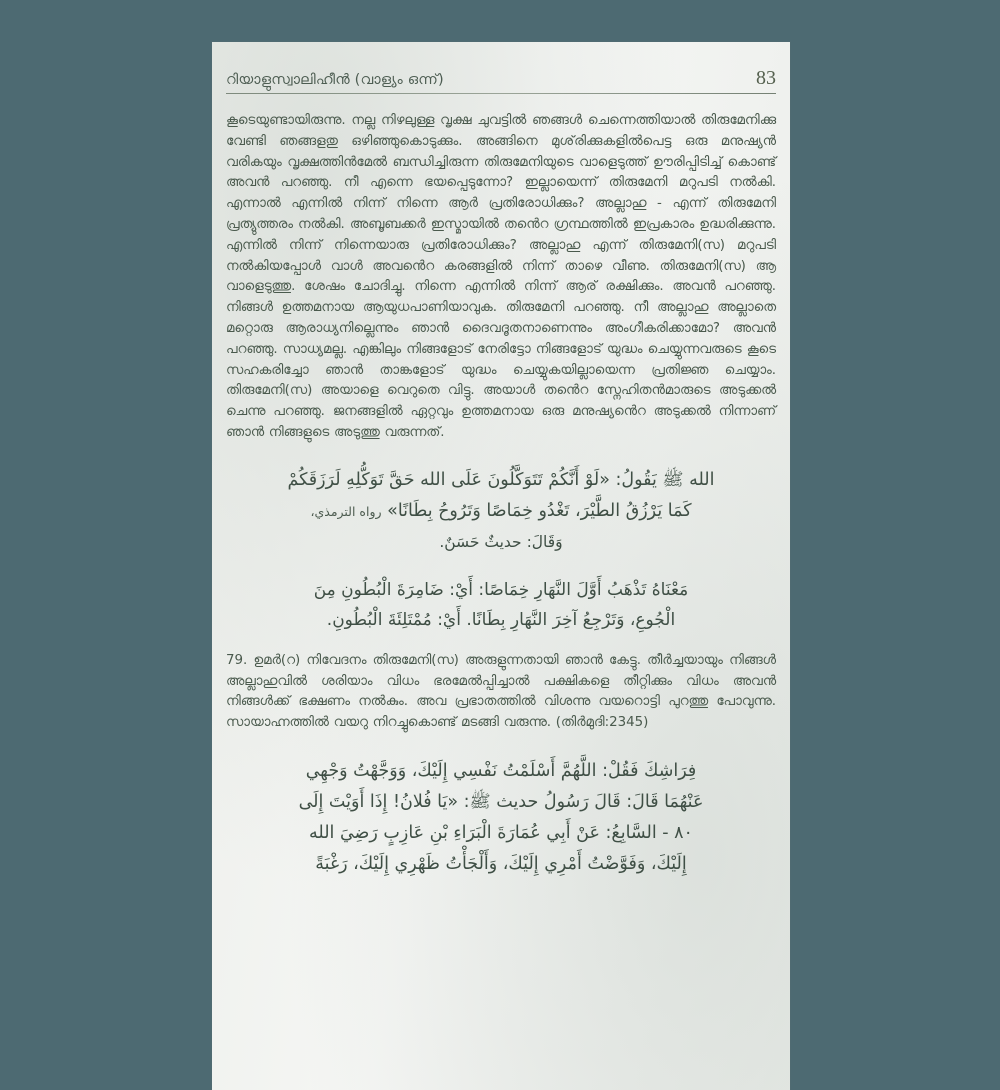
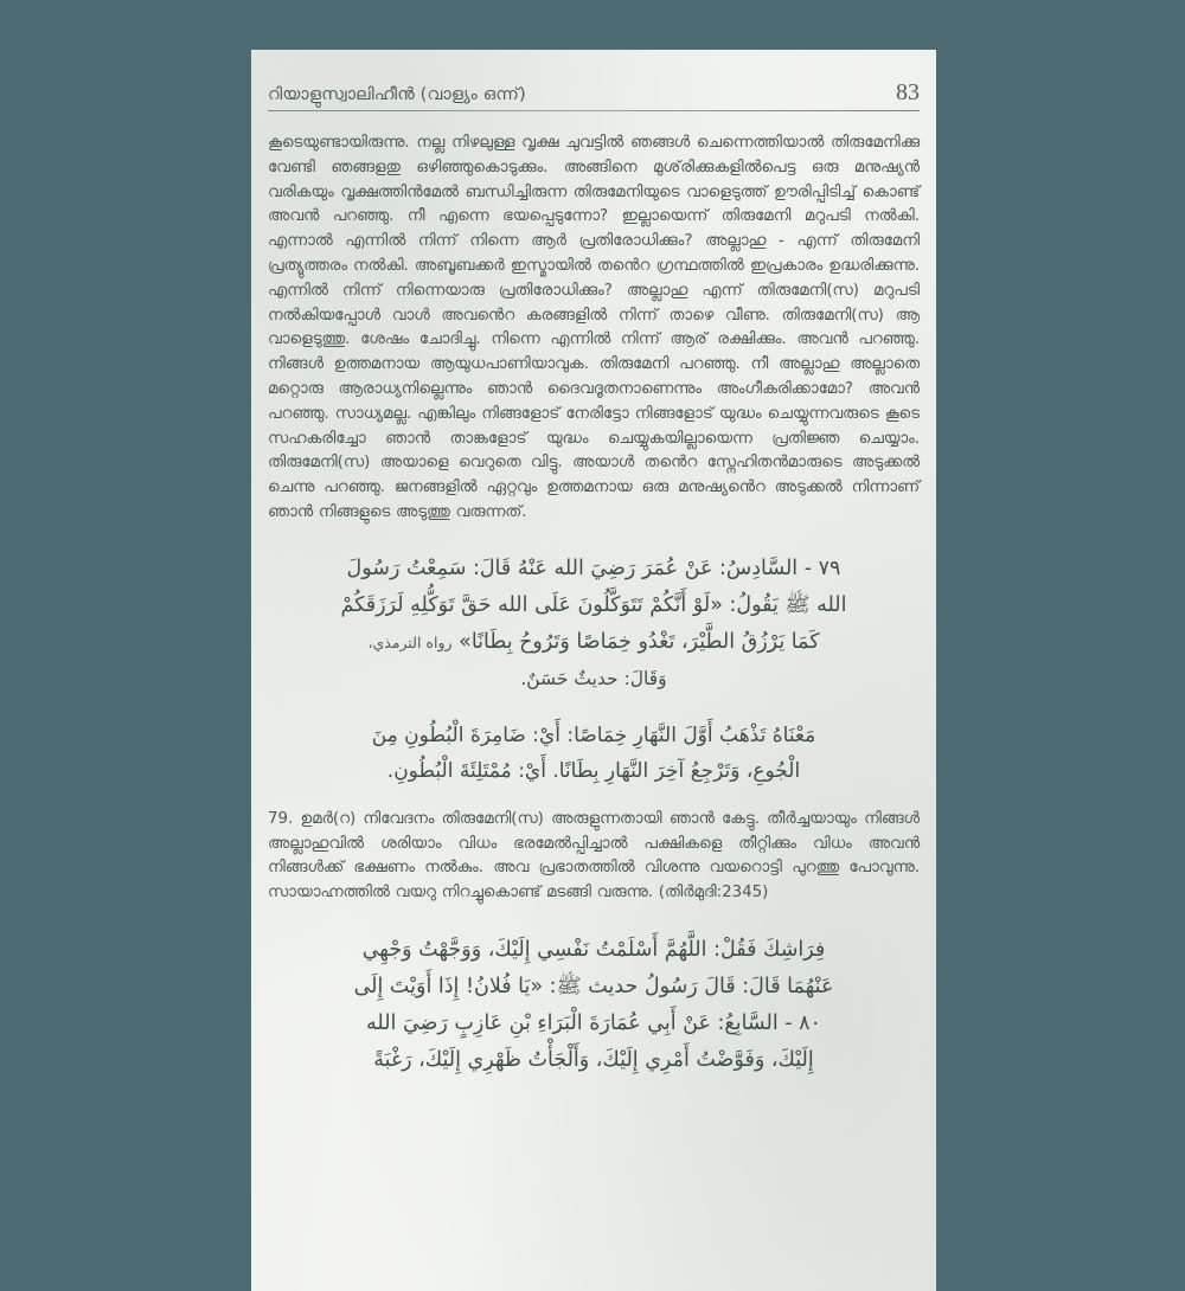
  റിയാളുസ്വാലിഹീൻ (വാള്യം ഒന്ന്)
  83
  കൂടെയുണ്ടായിരുന്നു. നല്ല നിഴലുള്ള വൃക്ഷ ചുവട്ടിൽ ഞങ്ങൾ ചെന്നെത്തിയാൽ തിരുമേനിക്കു വേണ്ടി ഞങ്ങളതു ഒഴിഞ്ഞുകൊടുക്കും. അങ്ങിനെ മുശ്‌രിക്കുകളിൽപെട്ട ഒരു മനുഷ്യൻ വരികയും വൃക്ഷത്തിൻമേൽ ബന്ധിച്ചിരുന്ന തിരുമേനിയുടെ വാളെടുത്ത് ഊരിപ്പിടിച്ച് കൊണ്ട് അവൻ പറഞ്ഞു. നീ എന്നെ ഭയപ്പെടുന്നോ? ഇല്ലായെന്ന് തിരുമേനി മറുപടി നൽകി. എന്നാൽ എന്നിൽ നിന്ന് നിന്നെ ആർ പ്രതിരോധിക്കും? അല്ലാഹു - എന്ന് തിരുമേനി പ്രത്യുത്തരം നൽകി. അബൂബക്കർ ഇസ്മായിൽ തൻെറ ഗ്രന്ഥത്തിൽ ഇപ്രകാരം ഉദ്ധരിക്കുന്നു. എന്നിൽ നിന്ന് നിന്നെയാരു പ്രതിരോധിക്കും? അല്ലാഹു എന്ന് തിരുമേനി(സ) മറുപടി നൽകിയപ്പോൾ വാൾ അവൻെറ കരങ്ങളിൽ നിന്ന് താഴെ വീണു. തിരുമേനി(സ) ആ വാളെടുത്തു. ശേഷം ചോദിച്ചു. നിന്നെ എന്നിൽ നിന്ന് ആര് രക്ഷിക്കും. അവൻ പറഞ്ഞു. നിങ്ങൾ ഉത്തമനായ ആയുധപാണിയാവുക. തിരുമേനി പറഞ്ഞു. നീ അല്ലാഹു അല്ലാതെ മറ്റൊരു ആരാധ്യനില്ലെന്നും ഞാൻ ദൈവദൂതനാണെന്നും അംഗീകരിക്കാമോ? അവൻ പറഞ്ഞു. സാധ്യമല്ല. എങ്കിലും നിങ്ങളോട് നേരിട്ടോ നിങ്ങളോട് യുദ്ധം ചെയ്യുന്നവരുടെ കൂടെ സഹകരിച്ചോ ഞാൻ താങ്കളോട് യുദ്ധം ചെയ്യുകയില്ലായെന്ന പ്രതിജ്ഞ ചെയ്യാം. തിരുമേനി(സ) അയാളെ വെറുതെ വിട്ടു. അയാൾ തൻെറ സ്നേഹിതൻമാരുടെ അടുക്കൽ ചെന്നു പറഞ്ഞു. ജനങ്ങളിൽ ഏറ്റവും ഉത്തമനായ ഒരു മനുഷ്യൻെറ അടുക്കൽ നിന്നാണ് ഞാൻ നിങ്ങളുടെ അടുത്തു വരുന്നത്.
+ ٧٩ - السَّادِسُ: عَنْ عُمَرَ رَضِيَ الله عَنْهُ قَالَ: سَمِعْتُ رَسُولَ
  الله ﷺ يَقُولُ: «لَوْ أَنَّكُمْ تَتَوَكَّلُونَ عَلَى الله حَقَّ تَوَكُّلِهِ لَرَزَقَكُمْ
  كَمَا يَرْزُقُ الطَّيْرَ، تَغْدُو خِمَاصًا وَتَرُوحُ بِطَانًا» رواه الترمذي،
  وَقَالَ: حديثٌ حَسَنٌ.
  مَعْنَاهُ تَذْهَبُ أَوَّلَ النَّهَارِ خِمَاصًا: أَيْ: ضَامِرَةَ الْبُطُونِ مِنَ
  الْجُوعِ، وَتَرْجِعُ آخِرَ النَّهَارِ بِطَانًا. أَيْ: مُمْتَلِئَةَ الْبُطُونِ.
  79. ഉമർ(റ) നിവേദനം തിരുമേനി(സ) അരുളുന്നതായി ഞാൻ കേട്ടു. തീർച്ചയായും നിങ്ങൾ അല്ലാഹുവിൽ ശരിയാം വിധം ഭരമേൽപ്പിച്ചാൽ പക്ഷികളെ തീറ്റിക്കും വിധം അവൻ നിങ്ങൾക്ക് ഭക്ഷണം നൽകും. അവ പ്രഭാതത്തിൽ വിശന്നു വയറൊട്ടി പുറത്തു പോവുന്നു. സായാഹ്നത്തിൽ വയറു നിറച്ചുകൊണ്ട് മടങ്ങി വരുന്നു. (തിർമുദി:2345)
  فِرَاشِكَ فَقُلْ: اللَّهُمَّ أَسْلَمْتُ نَفْسِي إِلَيْكَ، وَوَجَّهْتُ وَجْهِي
  عَنْهُمَا قَالَ: قَالَ رَسُولُ حديث ﷺ: «يَا فُلانُ! إِذَا أَوَيْتَ إِلَى
  ٨٠ - السَّابِعُ: عَنْ أَبِي عُمَارَةَ الْبَرَاءِ بْنِ عَازِبٍ رَضِيَ الله
  إِلَيْكَ، وَفَوَّضْتُ أَمْرِي إِلَيْكَ، وَأَلْجَأْتُ ظَهْرِي إِلَيْكَ، رَغْبَةً
